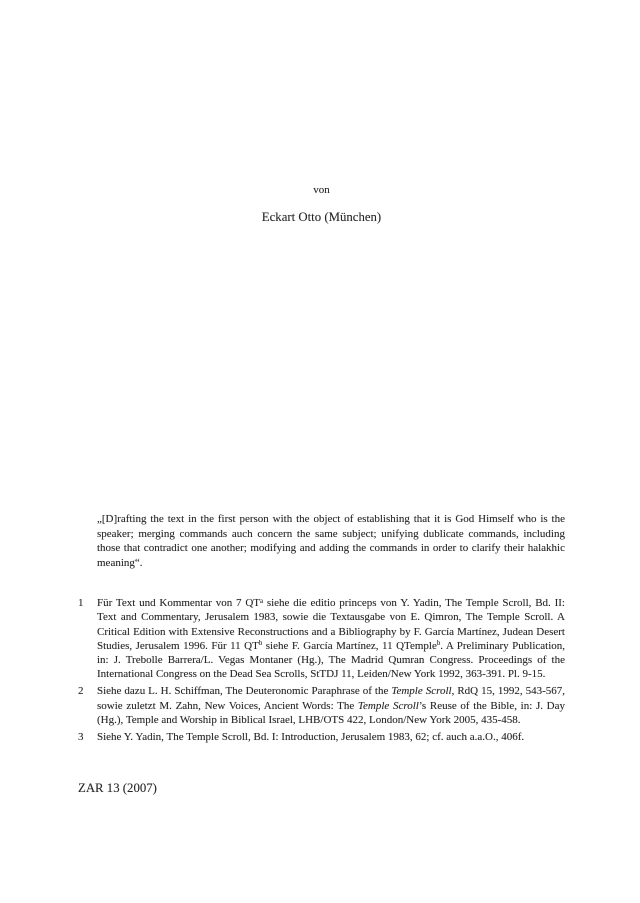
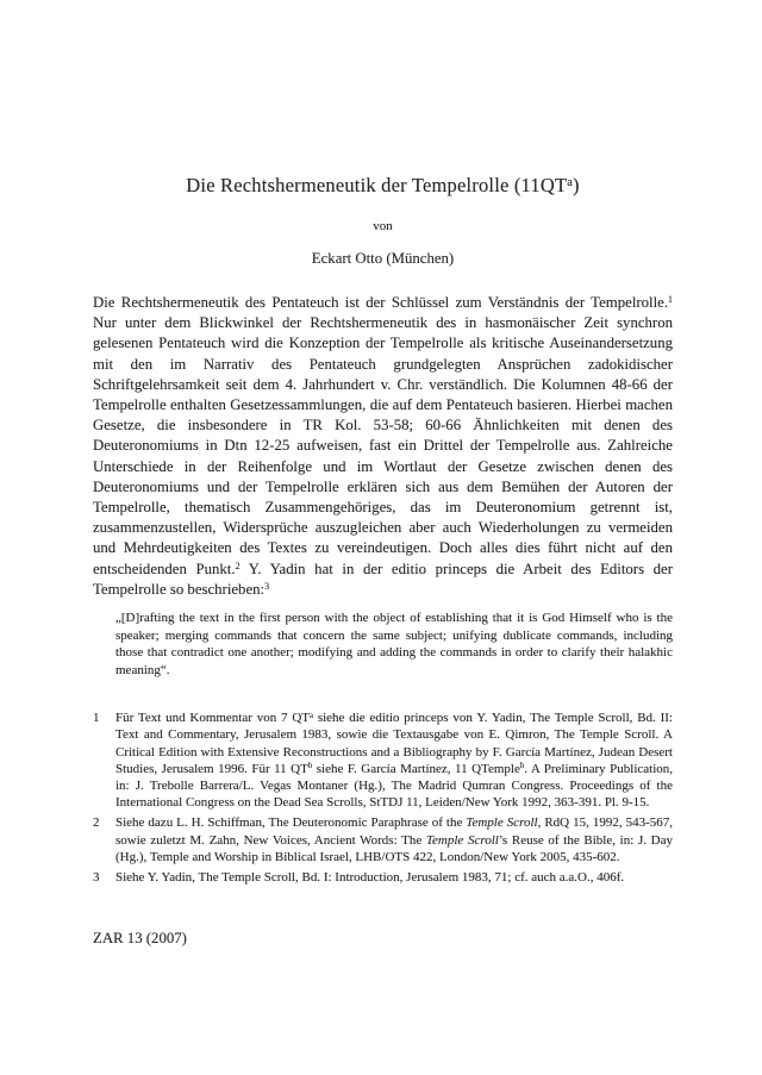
+ Die Rechtshermeneutik der Tempelrolle (11QTa)
  von
  Eckart Otto (München)
+ Die Rechtshermeneutik des Pentateuch ist der Schlüssel zum Verständnis der Tempelrolle.1 Nur unter dem Blickwinkel der Rechtshermeneutik des in hasmonäischer Zeit synchron gelesenen Pentateuch wird die Konzeption der Tempelrolle als kritische Auseinandersetzung mit den im Narrativ des Pentateuch grundgelegten Ansprüchen zadokidischer Schriftgelehrsamkeit seit dem 4. Jahrhundert v. Chr. verständlich. Die Kolumnen 48-66 der Tempelrolle enthalten Gesetzessammlungen, die auf dem Pentateuch basieren. Hierbei machen Gesetze, die insbesondere in TR Kol. 53-58; 60-66 Ähnlichkeiten mit denen des Deuteronomiums in Dtn 12-25 aufweisen, fast ein Drittel der Tempelrolle aus. Zahlreiche Unterschiede in der Reihenfolge und im Wortlaut der Gesetze zwischen denen des Deuteronomiums und der Tempelrolle erklären sich aus dem Bemühen der Autoren der Tempelrolle, thematisch Zusammengehöriges, das im Deuteronomium getrennt ist, zusammenzustellen, Widersprüche auszugleichen aber auch Wiederholungen zu vermeiden und Mehrdeutigkeiten des Textes zu vereindeutigen. Doch alles dies führt nicht auf den entscheidenden Punkt.2 Y. Yadin hat in der editio princeps die Arbeit des Editors der Tempelrolle so beschrieben:3
- „[D]rafting the text in the first person with the object of establishing that it is God Himself who is the speaker; merging commands auch concern the same subject; unifying dublicate commands, including those that contradict one another; modifying and adding the commands in order to clarify their halakhic meaning“.
+ „[D]rafting the text in the first person with the object of establishing that it is God Himself who is the speaker; merging commands that concern the same subject; unifying dublicate commands, including those that contradict one another; modifying and adding the commands in order to clarify their halakhic meaning“.
  1
  Für Text und Kommentar von 7 QT siehe die editio princeps von Y. Yadin, The Temple Scroll, Bd. II: Text and Commentary, Jerusalem 1983, sowie die Textausgabe von E. Qimron, The Temple Scroll. A Critical Edition with Extensive Reconstructions and a Bibliography by F. García Martínez, Judean Desert Studies, Jerusalem 1996. Für 11 QT siehe F. García Martínez, 11 QTemple . A Preliminary Publication, in: J. Trebolle Barrera/L. Vegas Montaner (Hg.), The Madrid Qumran Congress. Proceedings of the International Congress on the Dead Sea Scrolls, StTDJ 11, Leiden/New York 1992, 363-391. Pl. 9-15.
  2
- Siehe dazu L. H. Schiffman, The Deuteronomic Paraphrase of the Temple Scroll, RdQ 15, 1992, 543-567, sowie zuletzt M. Zahn, New Voices, Ancient Words: The Temple Scroll’s Reuse of the Bible, in: J. Day (Hg.), Temple and Worship in Biblical Israel, LHB/OTS 422, London/New York 2005, 435-458.
+ Siehe dazu L. H. Schiffman, The Deuteronomic Paraphrase of the Temple Scroll, RdQ 15, 1992, 543-567, sowie zuletzt M. Zahn, New Voices, Ancient Words: The Temple Scroll’s Reuse of the Bible, in: J. Day (Hg.), Temple and Worship in Biblical Israel, LHB/OTS 422, London/New York 2005, 435-602.
  3
- Siehe Y. Yadin, The Temple Scroll, Bd. I: Introduction, Jerusalem 1983, 62; cf. auch a.a.O., 406f.
+ Siehe Y. Yadin, The Temple Scroll, Bd. I: Introduction, Jerusalem 1983, 71; cf. auch a.a.O., 406f.
  ZAR 13 (2007)
